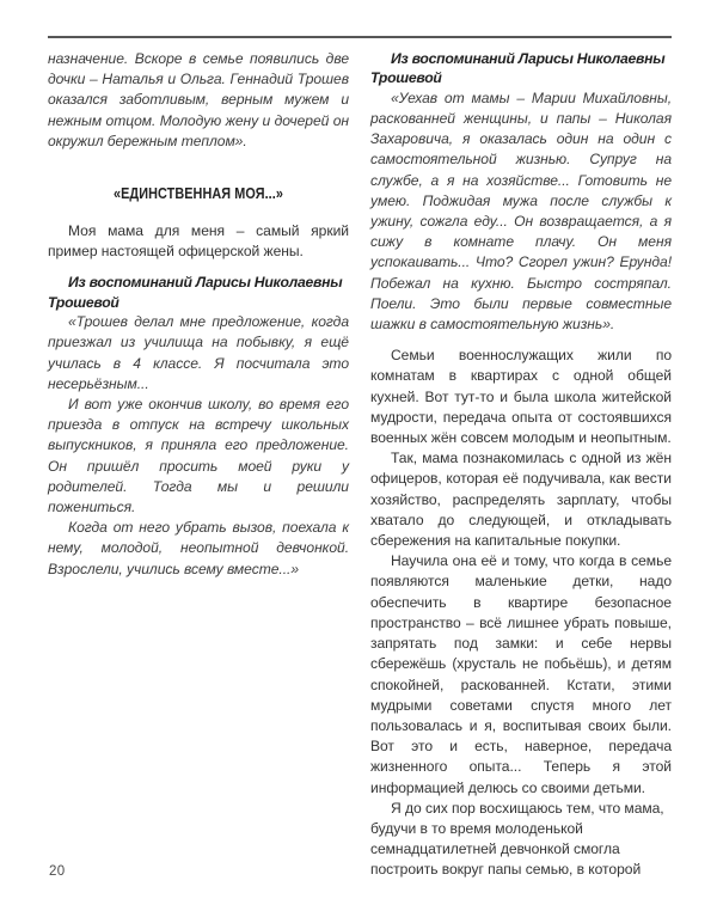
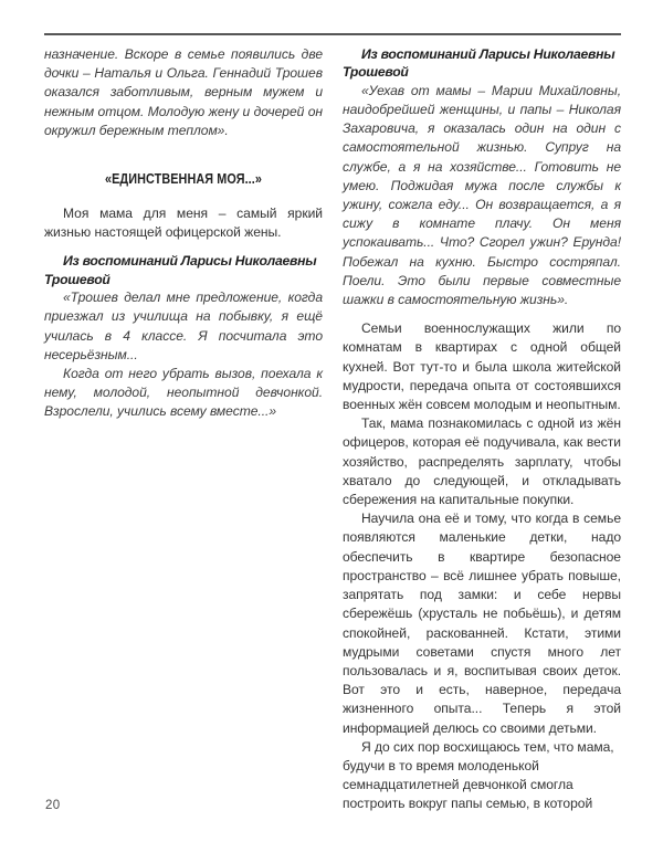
  назначение. Вскоре в семье появились две дочки – Наталья и Ольга. Геннадий Трошев оказался заботливым, верным мужем и нежным отцом. Молодую жену и дочерей он окружил бережным теплом».
  «ЕДИНСТВЕННАЯ МОЯ...»
- Моя мама для меня – самый яркий пример настоящей офицерской жены.
+ Моя мама для меня – самый яркий жизнью настоящей офицерской жены.
  Из воспоминаний Ларисы Николаевны Трошевой
  «Трошев делал мне предложение, когда приезжал из училища на побывку, я ещё училась в 4 классе. Я посчитала это несерьёзным...
- И вот уже окончив школу, во время его приезда в отпуск на встречу школьных выпускников, я приняла его предложение. Он пришёл просить моей руки у родителей. Тогда мы и решили пожениться.
  Когда от него убрать вызов, поехала к нему, молодой, неопытной девчонкой. Взрослели, учились всему вместе...»
  Из воспоминаний Ларисы Николаевны Трошевой
- «Уехав от мамы – Марии Михайловны, раскованней женщины, и папы – Николая Захаровича, я оказалась один на один с самостоятельной жизнью. Супруг на службе, а я на хозяйстве... Готовить не умею. Поджидая мужа после службы к ужину, сожгла еду... Он возвращается, а я сижу в комнате плачу. Он меня успокаивать... Что? Сгорел ужин? Ерунда! Побежал на кухню. Быстро состряпал. Поели. Это были первые совместные шажки в самостоятельную жизнь».
+ «Уехав от мамы – Марии Михайловны, наидобрейшей женщины, и папы – Николая Захаровича, я оказалась один на один с самостоятельной жизнью. Супруг на службе, а я на хозяйстве... Готовить не умею. Поджидая мужа после службы к ужину, сожгла еду... Он возвращается, а я сижу в комнате плачу. Он меня успокаивать... Что? Сгорел ужин? Ерунда! Побежал на кухню. Быстро состряпал. Поели. Это были первые совместные шажки в самостоятельную жизнь».
  Семьи военнослужащих жили по комнатам в квартирах с одной общей кухней. Вот тут-то и была школа житейской мудрости, передача опыта от состоявшихся военных жён совсем молодым и неопытным.
  Так, мама познакомилась с одной из жён офицеров, которая её подучивала, как вести хозяйство, распределять зарплату, чтобы хватало до следующей, и откладывать сбережения на капитальные покупки.
- Научила она её и тому, что когда в семье появляются маленькие детки, надо обеспечить в квартире безопасное пространство – всё лишнее убрать повыше, запрятать под замки: и себе нервы сбережёшь (хрусталь не побьёшь), и детям спокойней, раскованней. Кстати, этими мудрыми советами спустя много лет пользовалась и я, воспитывая своих были. Вот это и есть, наверное, передача жизненного опыта... Теперь я этой информацией делюсь со своими детьми.
+ Научила она её и тому, что когда в семье появляются маленькие детки, надо обеспечить в квартире безопасное пространство – всё лишнее убрать повыше, запрятать под замки: и себе нервы сбережёшь (хрусталь не побьёшь), и детям спокойней, раскованней. Кстати, этими мудрыми советами спустя много лет пользовалась и я, воспитывая своих деток. Вот это и есть, наверное, передача жизненного опыта... Теперь я этой информацией делюсь со своими детьми.
  Я до сих пор восхищаюсь тем, что мама, будучи в то время молоденькой семнадцатилетней девчонкой смогла построить вокруг папы семью, в которой
  20
